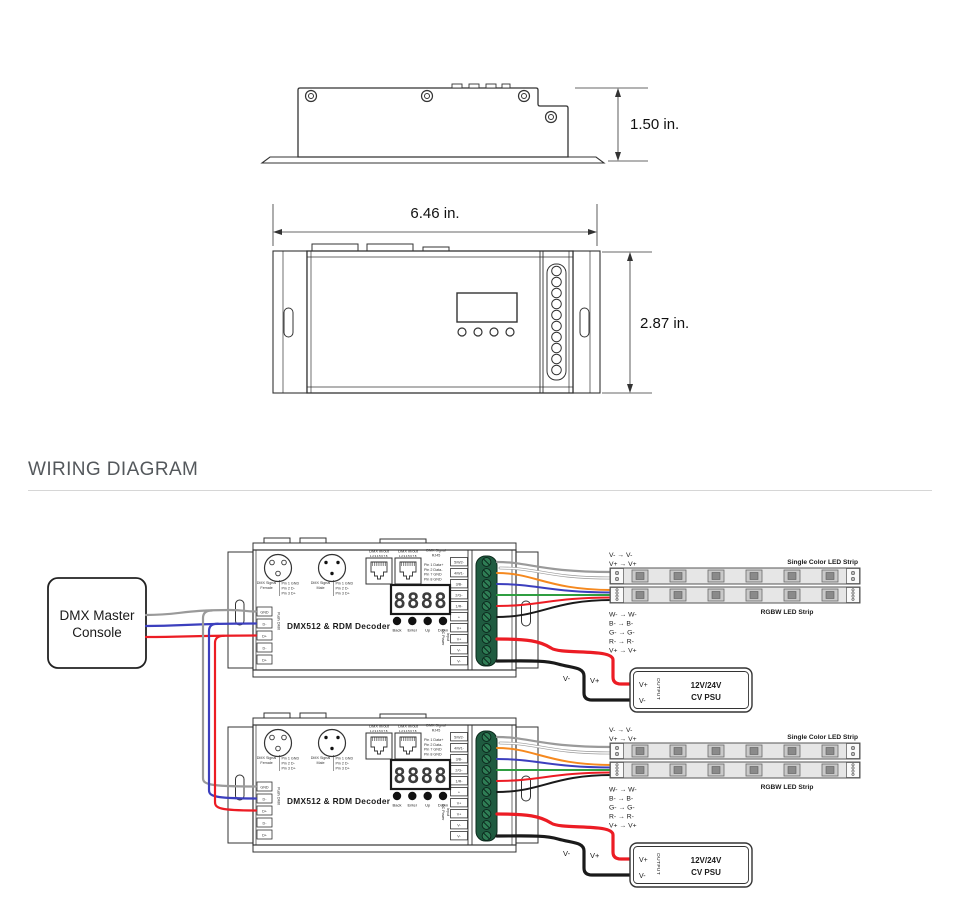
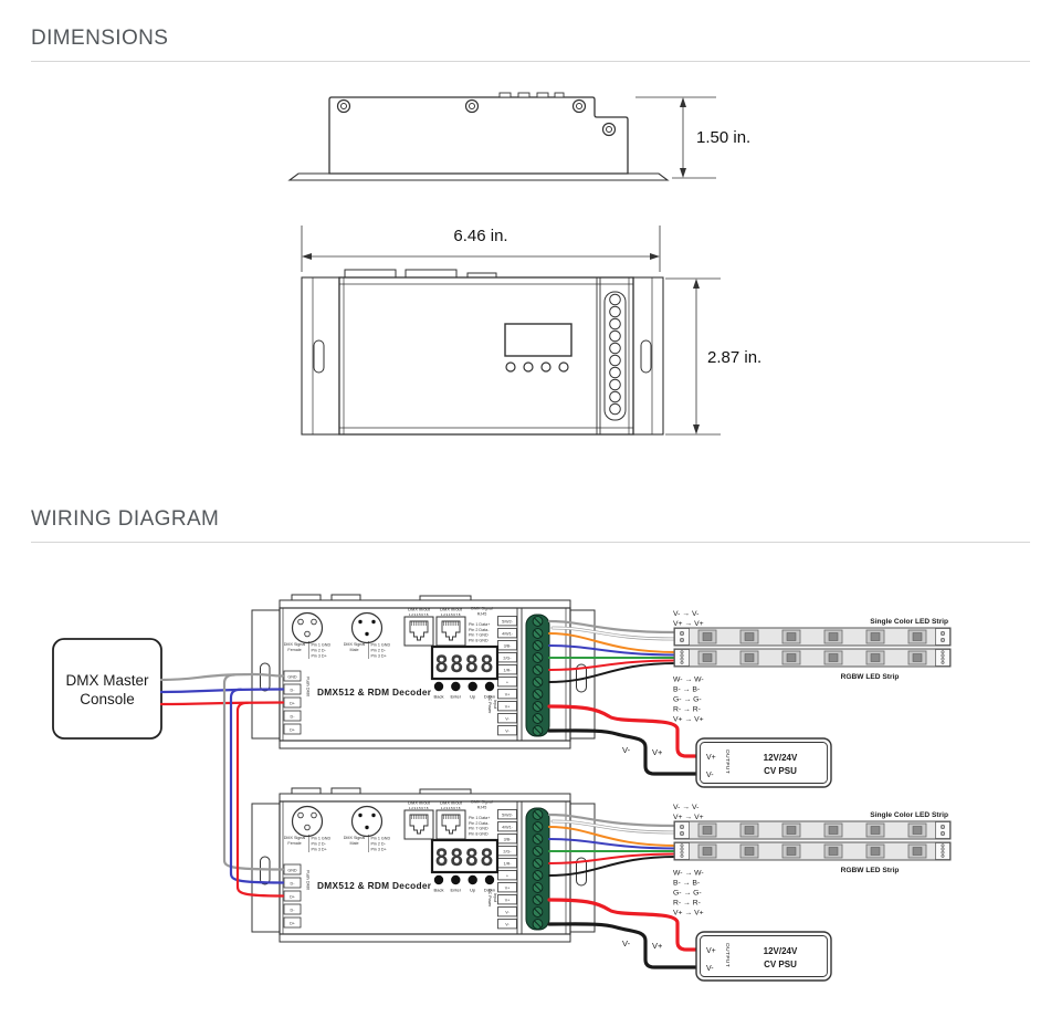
+ DIMENSIONS
  WIRING DIAGRAM
  1.50 in.
  6.46 in.
  2.87 in.
  DMX Master
  Console
